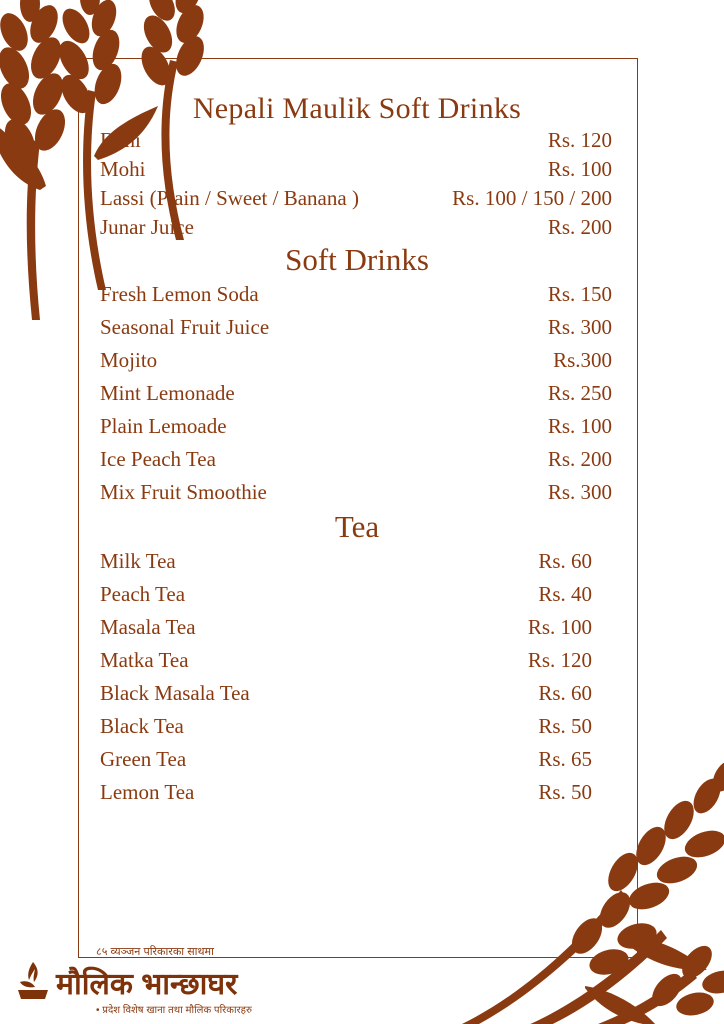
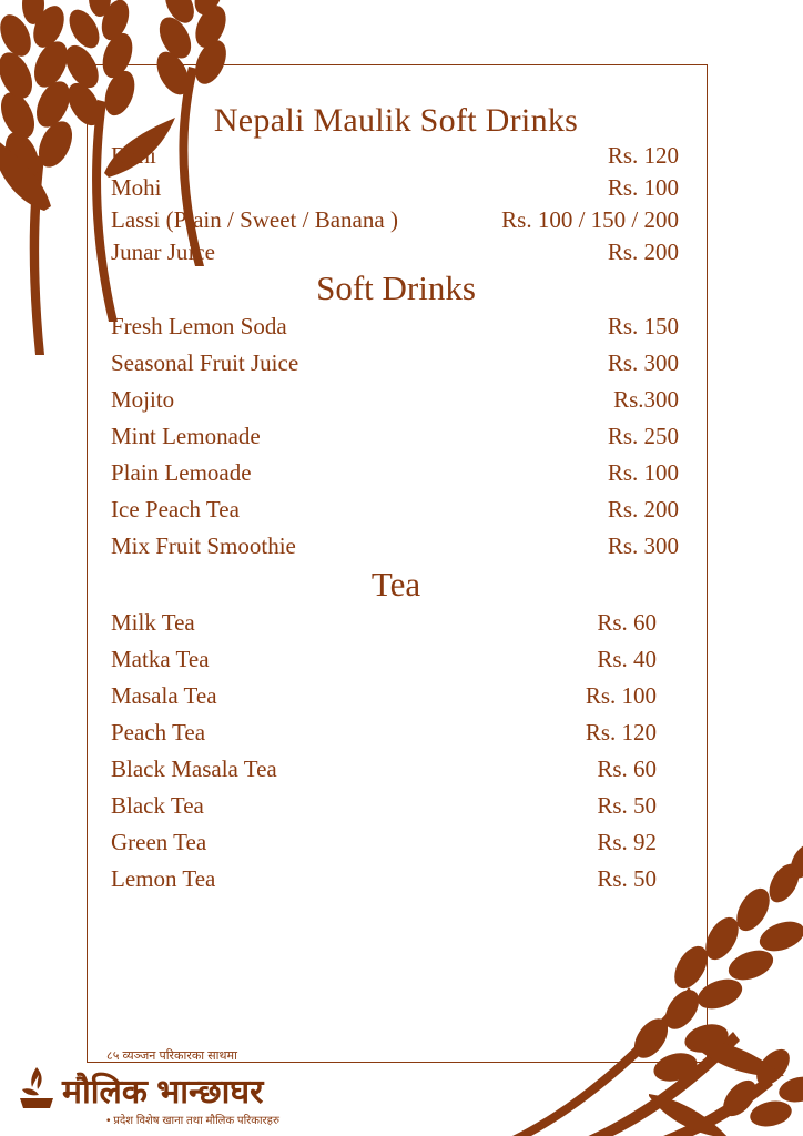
  Nepali Maulik Soft Drinks
  Dahi
  Rs. 120
  Mohi
  Rs. 100
  Lassi (Plain / Sweet / Banana )
  Rs. 100 / 150 / 200
  Junar Juice
  Rs. 200
  Soft Drinks
  Fresh Lemon Soda
  Rs. 150
  Seasonal Fruit Juice
  Rs. 300
  Mojito
  Rs.300
  Mint Lemonade
  Rs. 250
  Plain Lemoade
  Rs. 100
  Ice Peach Tea
  Rs. 200
  Mix Fruit Smoothie
  Rs. 300
  Tea
  Milk Tea
  Rs. 60
- Peach Tea
+ Matka Tea
  Rs. 40
  Masala Tea
  Rs. 100
- Matka Tea
+ Peach Tea
  Rs. 120
  Black Masala Tea
  Rs. 60
  Black Tea
  Rs. 50
  Green Tea
- Rs. 65
+ Rs. 92
  Lemon Tea
  Rs. 50
  ८५ व्यञ्जन परिकारका साथमा
  मौलिक भान्छाघर
  • प्रदेश विशेष खाना तथा मौलिक परिकारहरु
